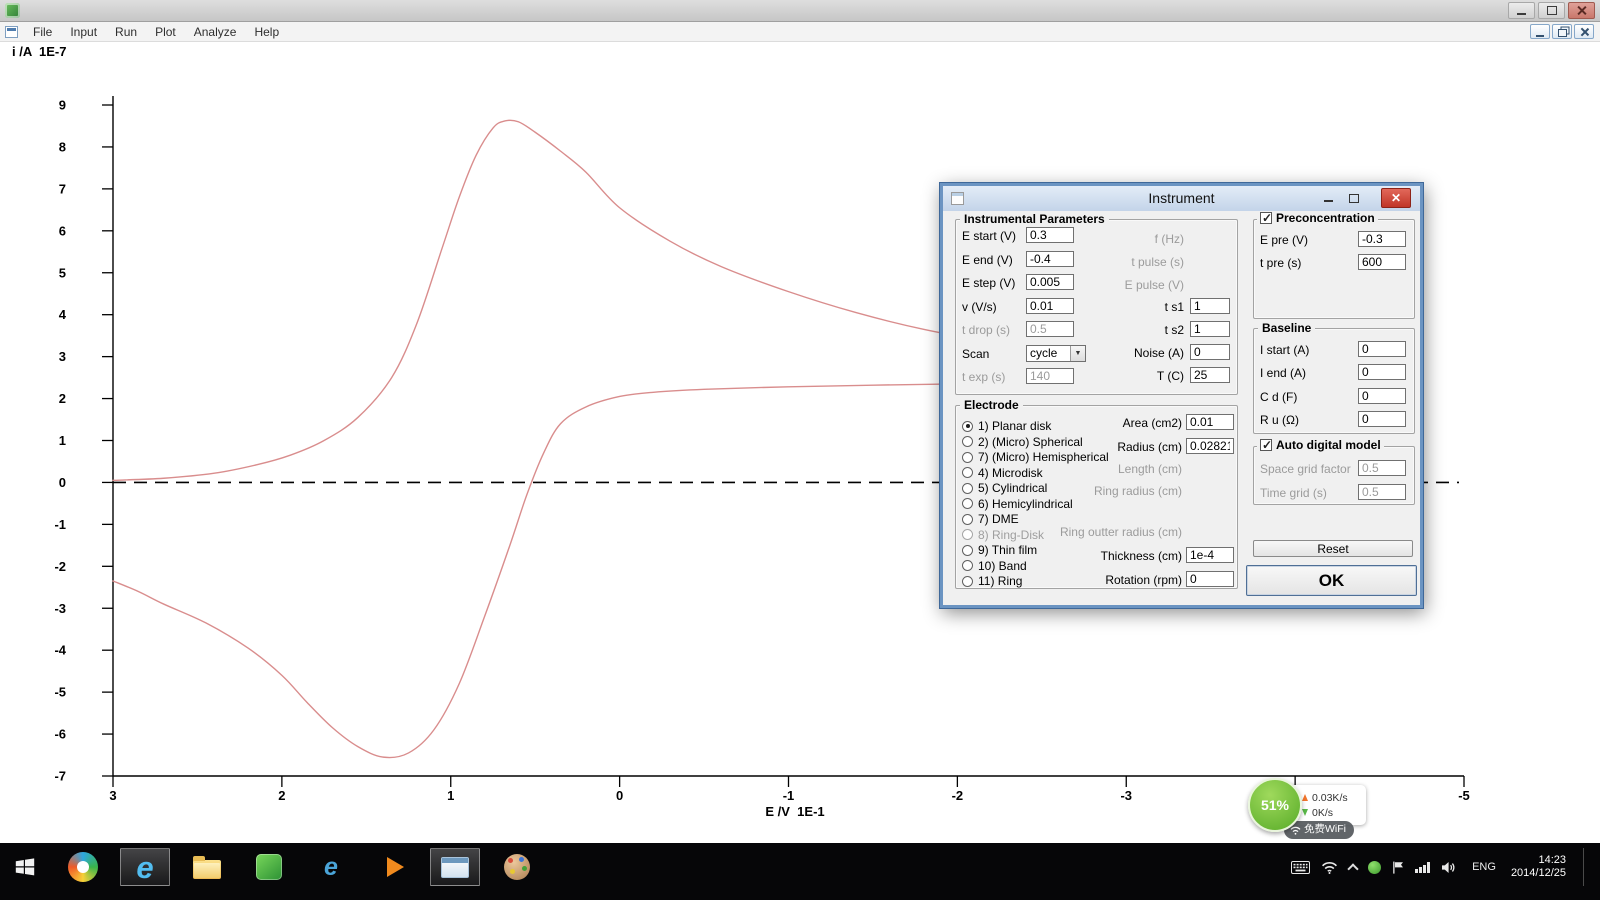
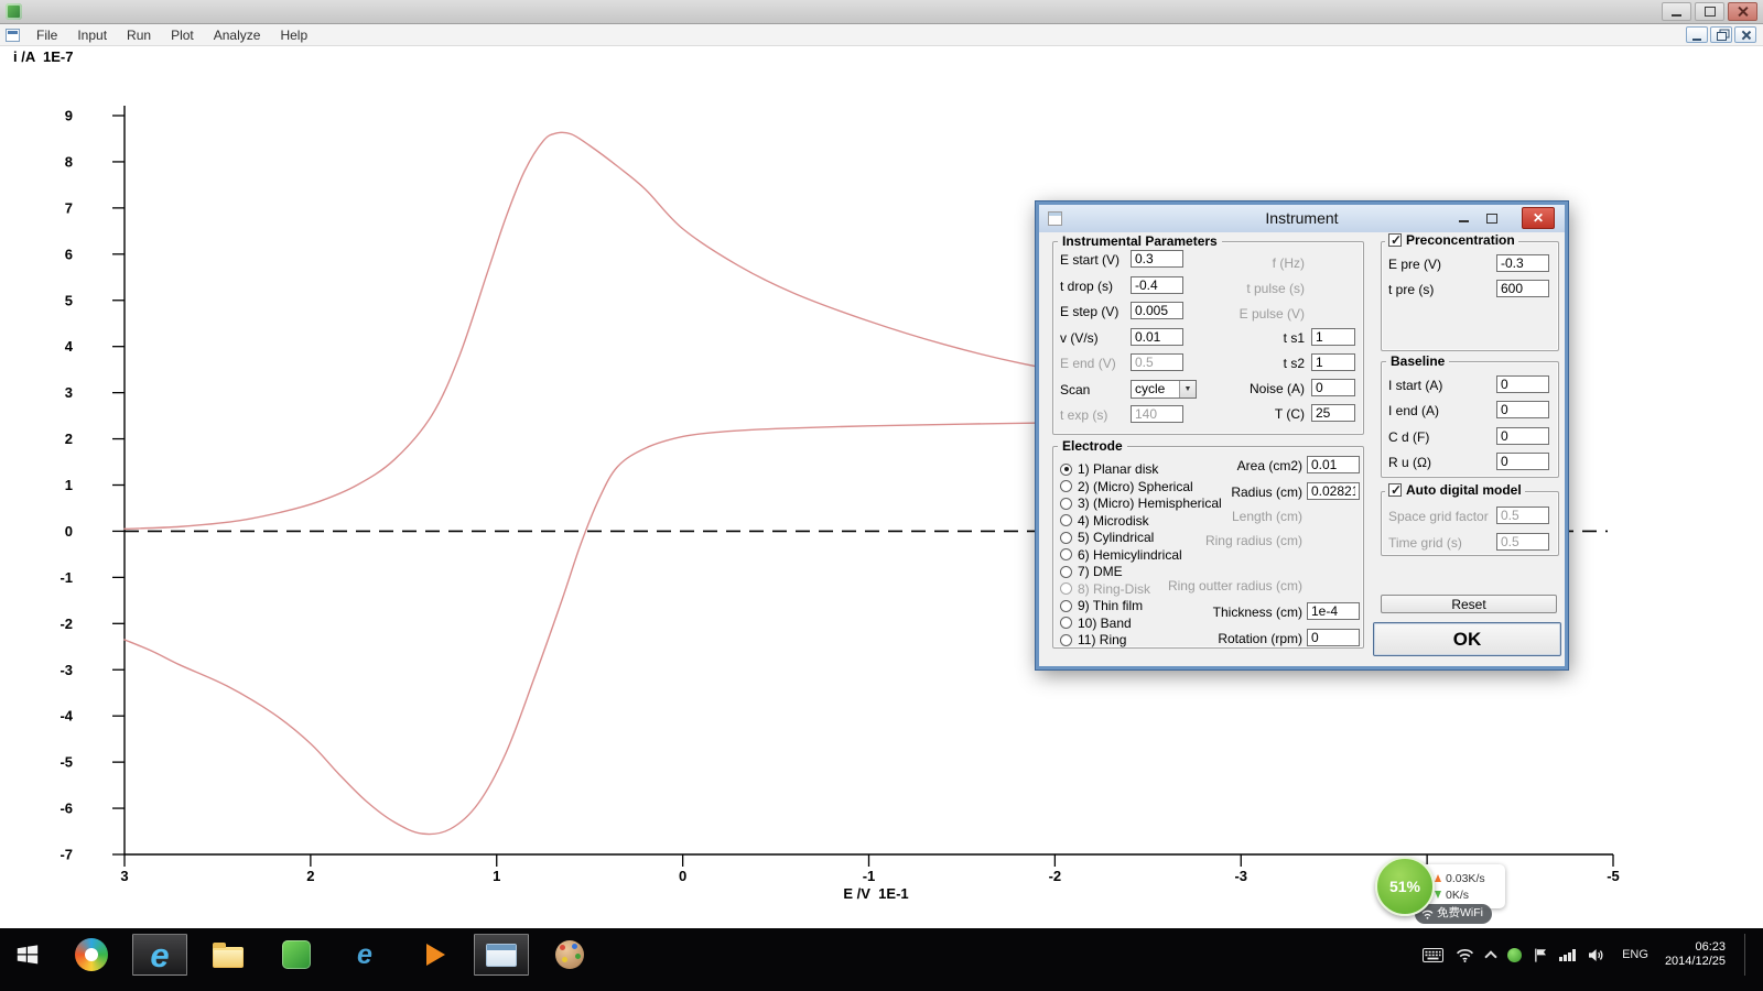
  File
  Input
  Run
  Plot
  Analyze
  Help
  i /A 1E-7
  9
  8
  7
  6
  5
  4
  3
  2
  1
  0
  -1
  -2
  -3
  -4
  -5
  -6
  -7
  3
  2
  1
  0
  -1
  -2
  -3
  -5
  E /V 1E-1
  Instrument
  Instrumental Parameters
  Electrode
  Preconcentration
  Baseline
  Auto digital model
  Reset
  OK
  E start (V)
  0.3
- E end (V)
+ t drop (s)
  -0.4
  E step (V)
  0.005
  v (V/s)
  0.01
- t drop (s)
+ E end (V)
  0.5
  Scan
  cycle
  t exp (s)
  140
  f (Hz)
  t pulse (s)
  E pulse (V)
  t s1
  1
  t s2
  1
  Noise (A)
  0
  T (C)
  25
  Area (cm2)
  0.01
  Radius (cm)
  0.0282
  Length (cm)
  Ring radius (cm)
  Ring outter radius (cm)
  Thickness (cm)
  1e-4
  Rotation (rpm)
  0
  E pre (V)
  -0.3
  t pre (s)
  600
  I start (A)
  0
  I end (A)
  0
  C d (F)
  0
  R u (Ω)
  0
  Space grid factor
  0.5
  Time grid (s)
  0.5
  1) Planar disk
  2) (Micro) Spherical
- 7) (Micro) Hemispherical
+ 3) (Micro) Hemispherical
  4) Microdisk
  5) Cylindrical
  6) Hemicylindrical
  7) DME
  8) Ring-Disk
  9) Thin film
  10) Band
  11) Ring
  0.03K/s
  0K/s
  免费WiFi
  51%
  ENG
- 14:23
+ 06:23
  2014/12/25
